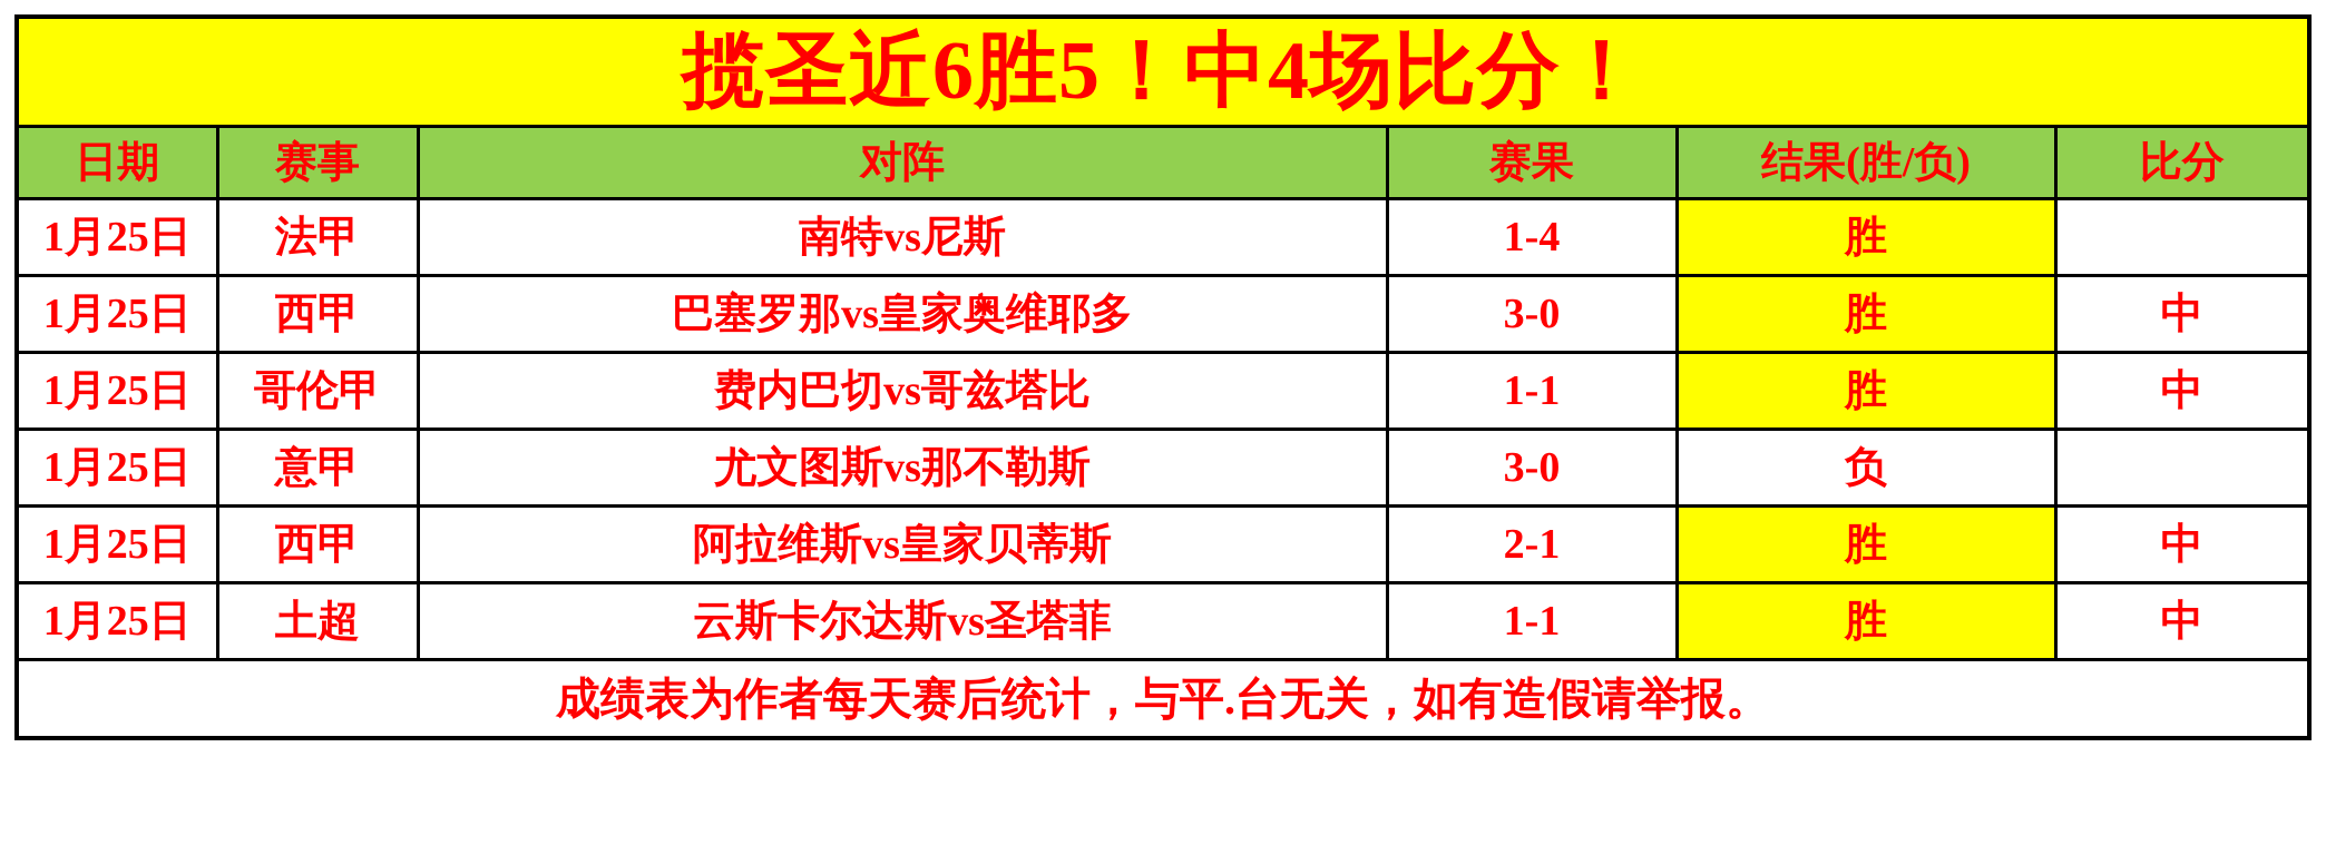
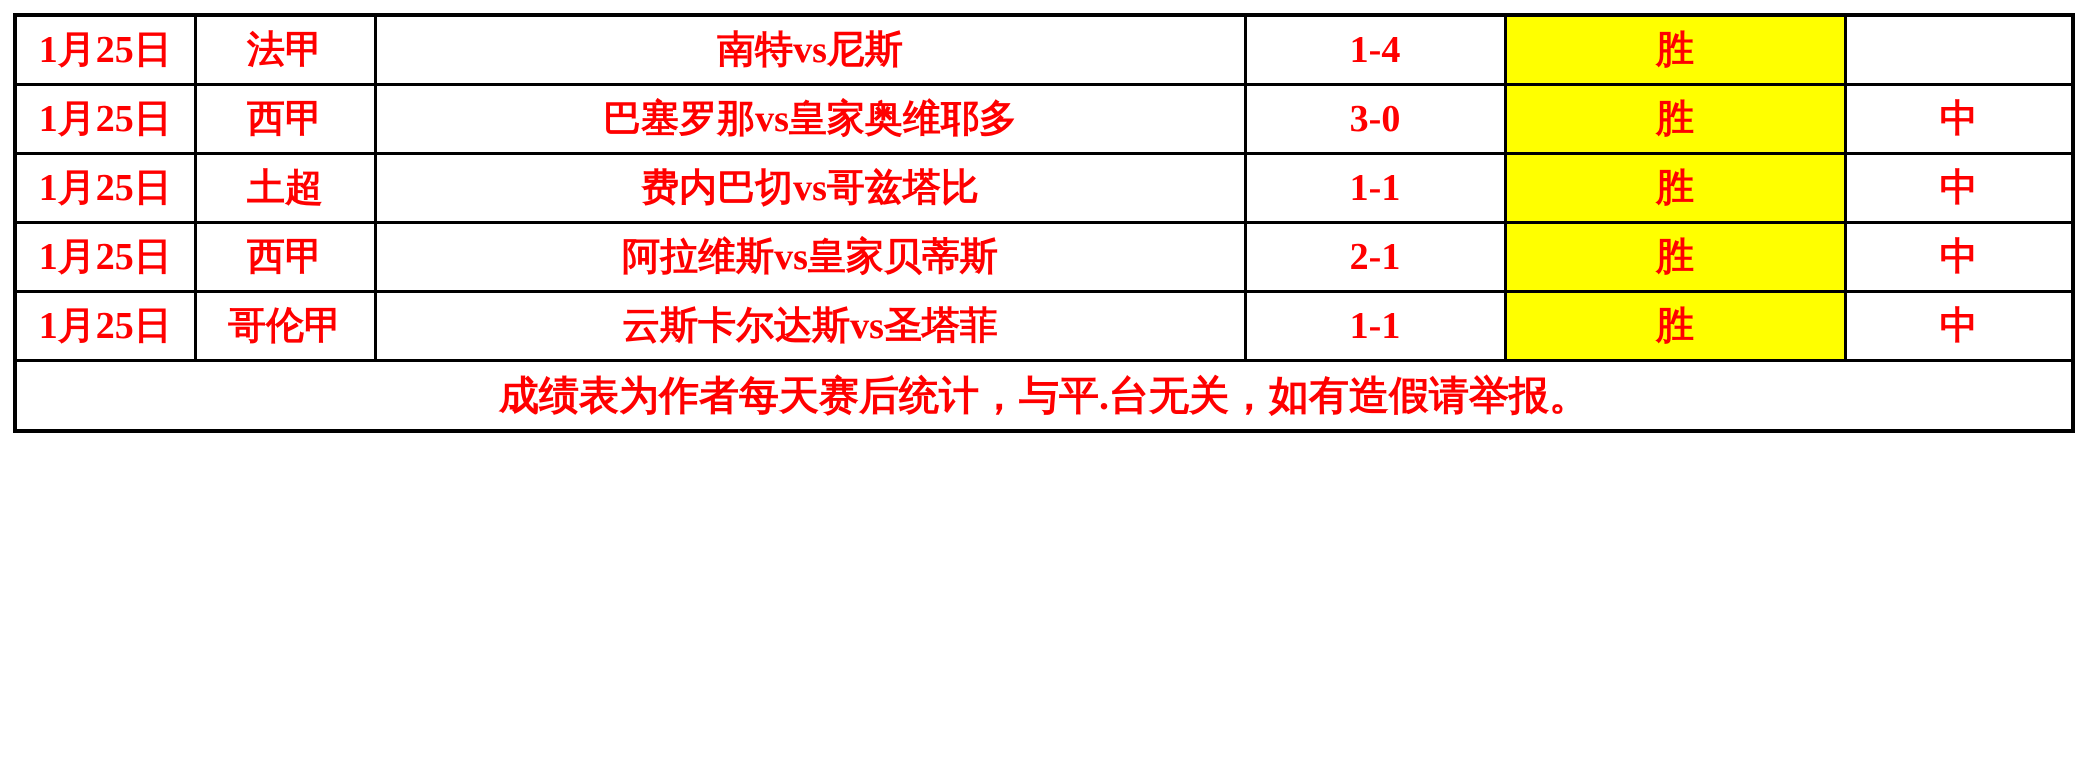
- 揽圣近6胜5！中4场比分！
- 日期	赛事	对阵	赛果	结果(胜/负)	比分
  1月25日	法甲	南特vs尼斯	1-4	胜
  1月25日	西甲	巴塞罗那vs皇家奥维耶多	3-0	胜	中
- 1月25日	哥伦甲	费内巴切vs哥兹塔比	1-1	胜	中
+ 1月25日	土超	费内巴切vs哥兹塔比	1-1	胜	中
- 1月25日	意甲	尤文图斯vs那不勒斯	3-0	负
  1月25日	西甲	阿拉维斯vs皇家贝蒂斯	2-1	胜	中
- 1月25日	土超	云斯卡尔达斯vs圣塔菲	1-1	胜	中
+ 1月25日	哥伦甲	云斯卡尔达斯vs圣塔菲	1-1	胜	中
  成绩表为作者每天赛后统计，与平.台无关，如有造假请举报。
